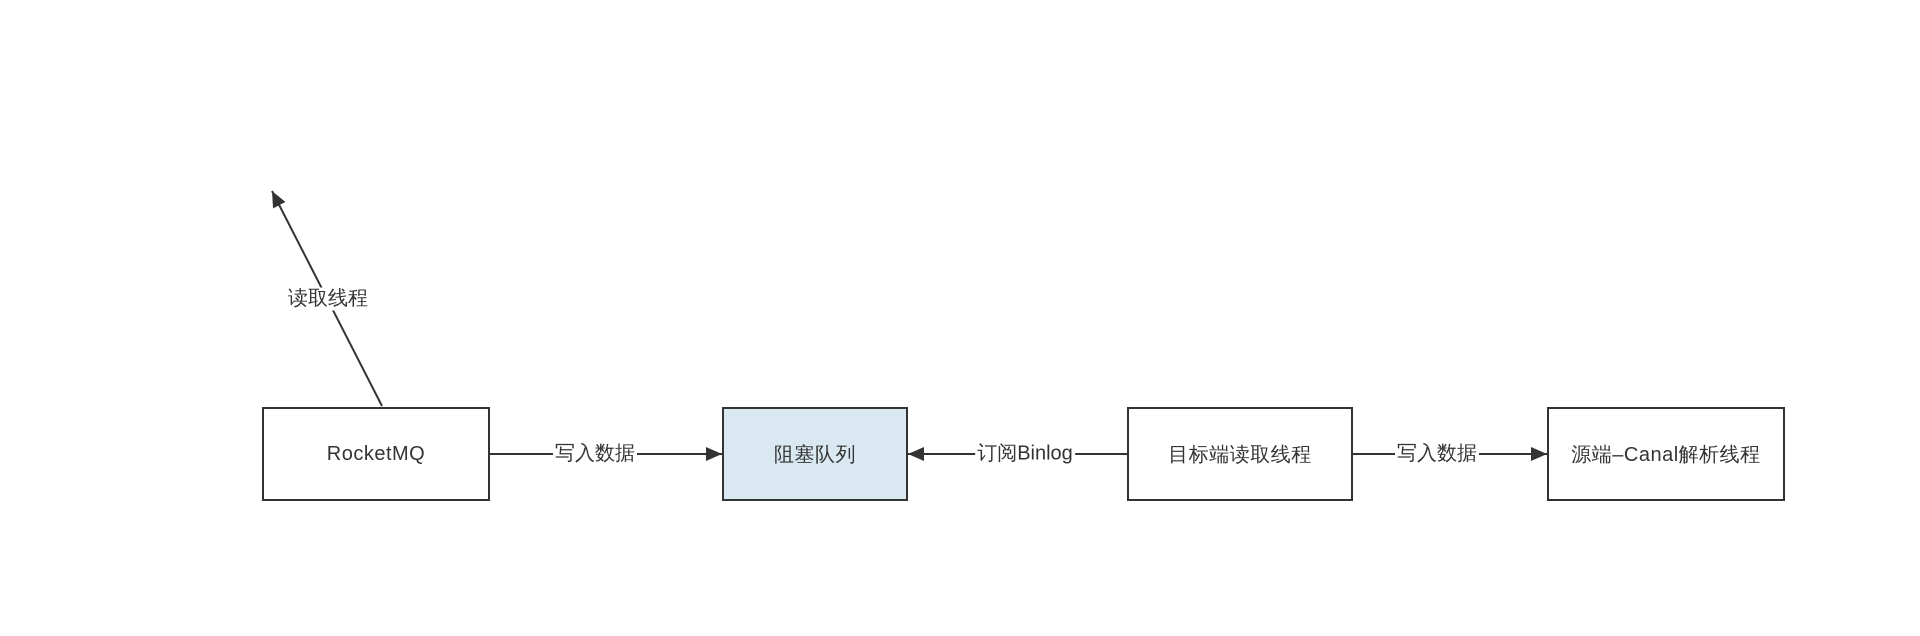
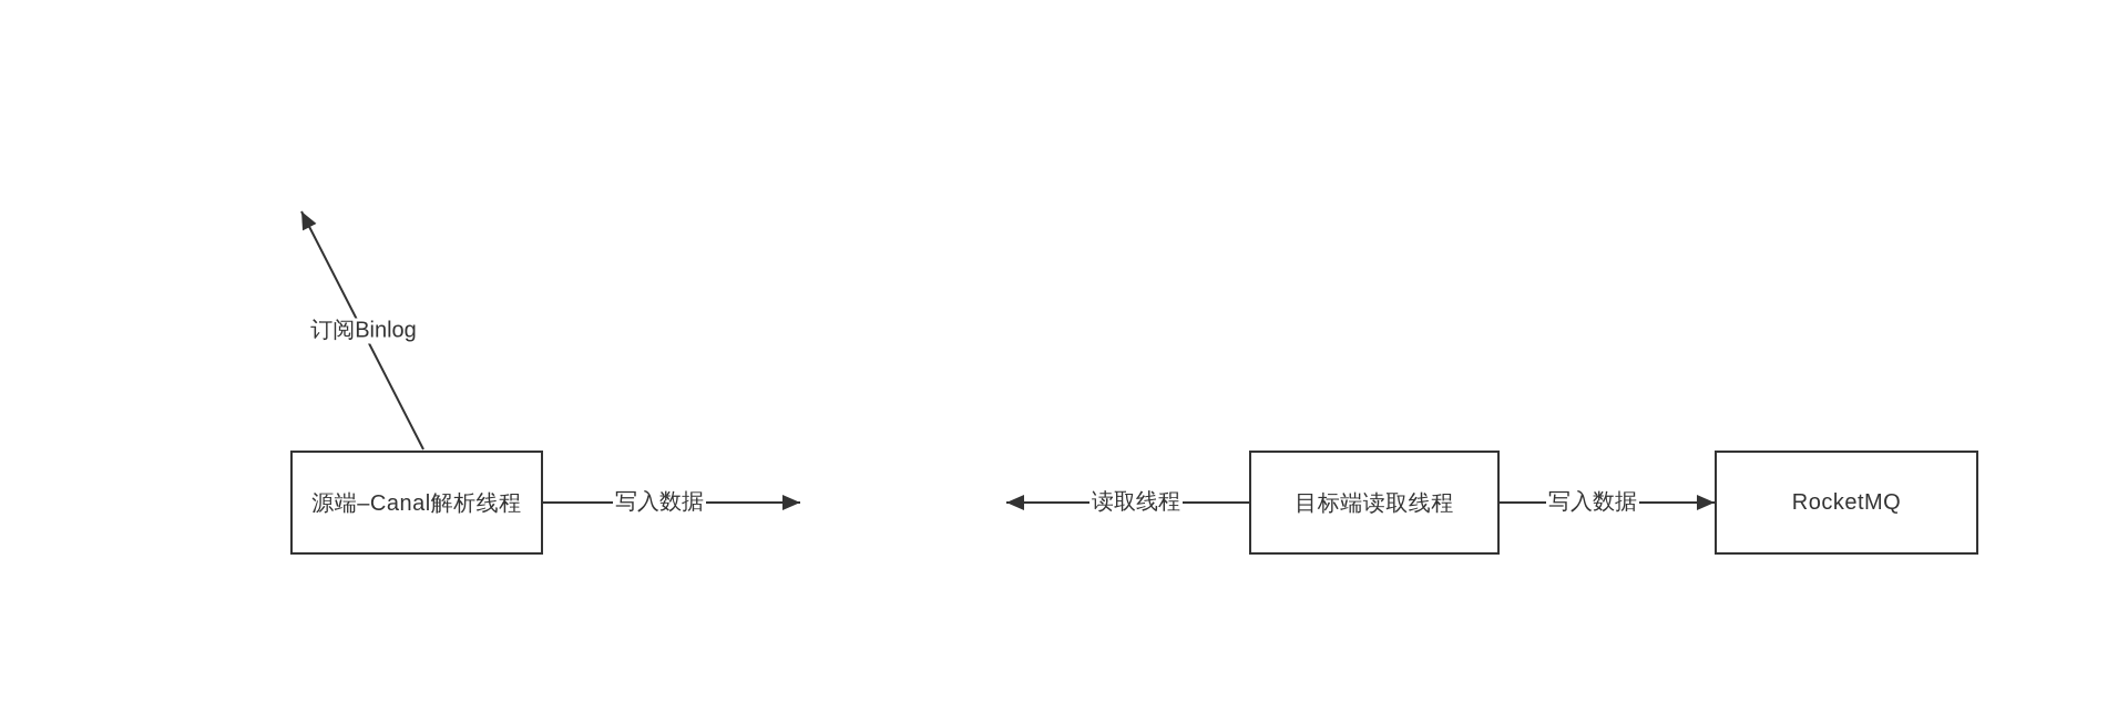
- RocketMQ
+ 源端–Canal解析线程
- 阻塞队列
  目标端读取线程
- 源端–Canal解析线程
+ RocketMQ
- 读取线程
+ 订阅Binlog
  写入数据
- 订阅Binlog
+ 读取线程
  写入数据
